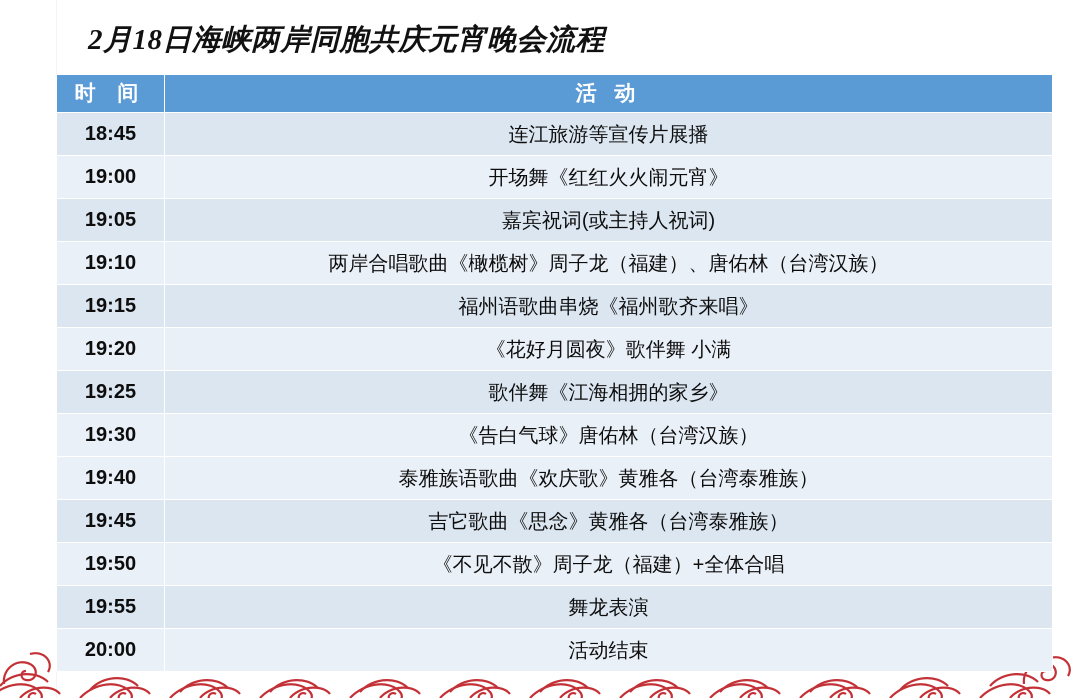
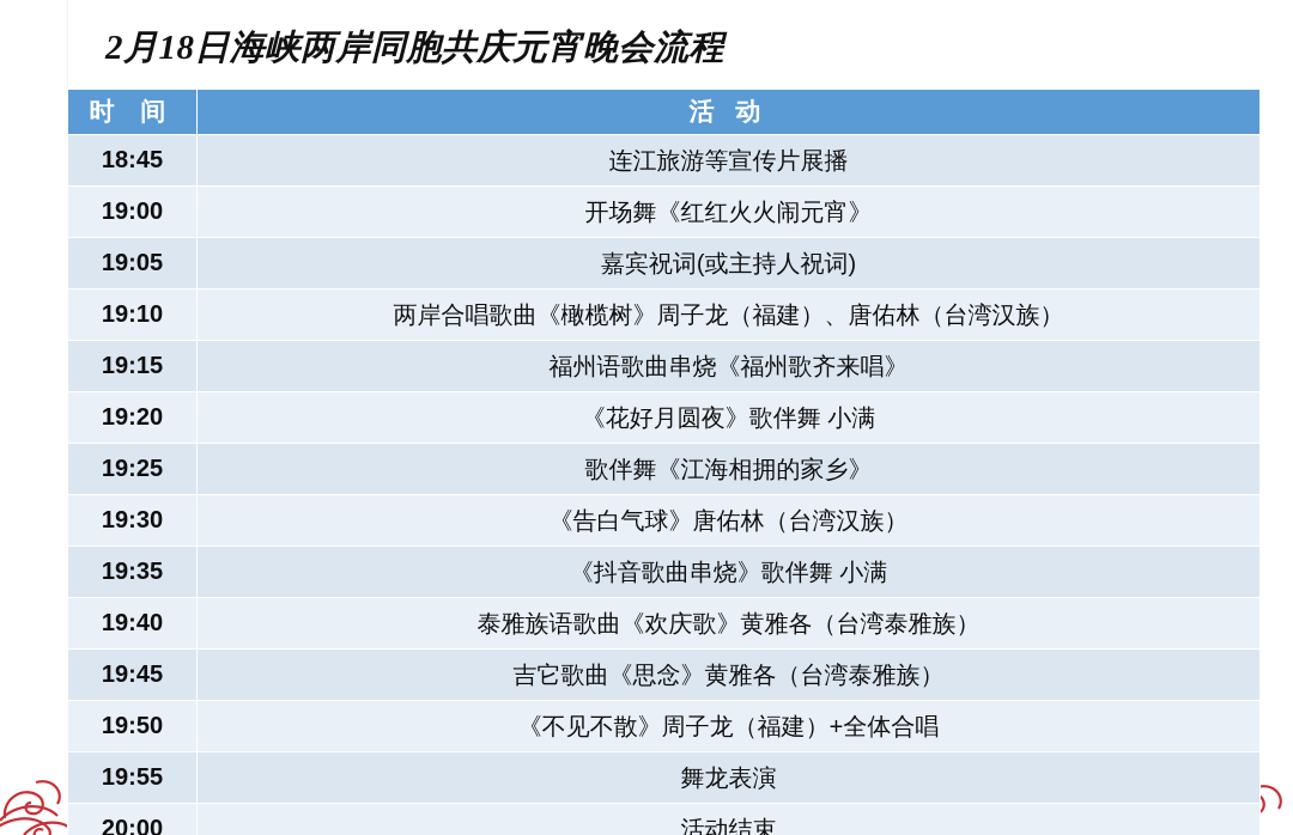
  2月18日海峡两岸同胞共庆元宵晚会流程
  时 间	活 动
  18:45	连江旅游等宣传片展播
  19:00	开场舞《红红火火闹元宵》
  19:05	嘉宾祝词(或主持人祝词)
  19:10	两岸合唱歌曲《橄榄树》周子龙（福建）、唐佑林（台湾汉族）
  19:15	福州语歌曲串烧《福州歌齐来唱》
  19:20	《花好月圆夜》歌伴舞 小满
  19:25	歌伴舞《江海相拥的家乡》
  19:30	《告白气球》唐佑林（台湾汉族）
+ 19:35	《抖音歌曲串烧》歌伴舞 小满
  19:40	泰雅族语歌曲《欢庆歌》黄雅各（台湾泰雅族）
  19:45	吉它歌曲《思念》黄雅各（台湾泰雅族）
  19:50	《不见不散》周子龙（福建）+全体合唱
  19:55	舞龙表演
  20:00	活动结束
